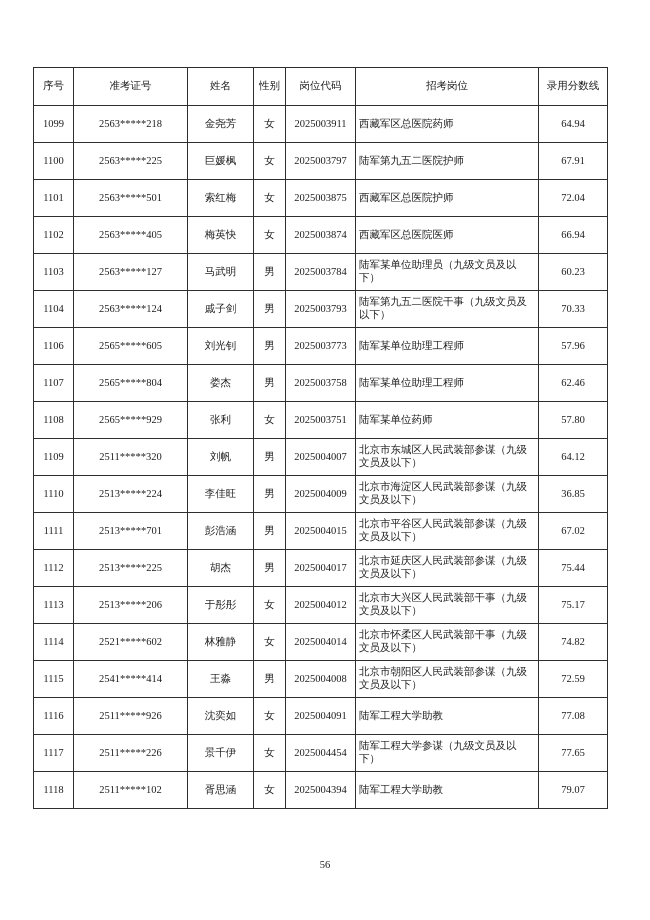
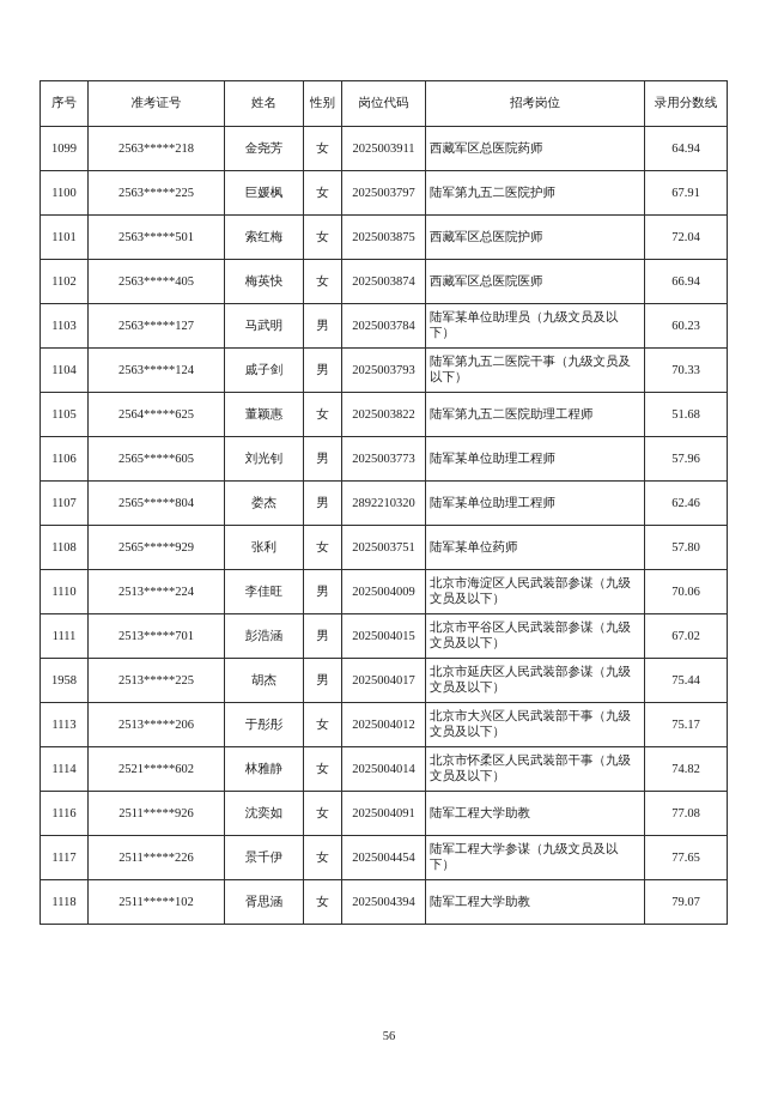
  序号	准考证号	姓名	性别	岗位代码	招考岗位	录用分数线
  1099	2563*****218	金尧芳	女	2025003911	西藏军区总医院药师	64.94
  1100	2563*****225	巨媛枫	女	2025003797	陆军第九五二医院护师	67.91
  1101	2563*****501	索红梅	女	2025003875	西藏军区总医院护师	72.04
  1102	2563*****405	梅英快	女	2025003874	西藏军区总医院医师	66.94
  1103	2563*****127	马武明	男	2025003784	陆军某单位助理员（九级文员及以下）	60.23
  1104	2563*****124	戚子剑	男	2025003793	陆军第九五二医院干事（九级文员及以下）	70.33
+ 1105	2564*****625	董颖惠	女	2025003822	陆军第九五二医院助理工程师	51.68
  1106	2565*****605	刘光钊	男	2025003773	陆军某单位助理工程师	57.96
- 1107	2565*****804	娄杰	男	2025003758	陆军某单位助理工程师	62.46
+ 1107	2565*****804	娄杰	男	2892210320	陆军某单位助理工程师	62.46
  1108	2565*****929	张利	女	2025003751	陆军某单位药师	57.80
- 1109	2511*****320	刘帆	男	2025004007	北京市东城区人民武装部参谋（九级文员及以下）	64.12
- 1110	2513*****224	李佳旺	男	2025004009	北京市海淀区人民武装部参谋（九级文员及以下）	36.85
+ 1110	2513*****224	李佳旺	男	2025004009	北京市海淀区人民武装部参谋（九级文员及以下）	70.06
  1111	2513*****701	彭浩涵	男	2025004015	北京市平谷区人民武装部参谋（九级文员及以下）	67.02
- 1112	2513*****225	胡杰	男	2025004017	北京市延庆区人民武装部参谋（九级文员及以下）	75.44
+ 1958	2513*****225	胡杰	男	2025004017	北京市延庆区人民武装部参谋（九级文员及以下）	75.44
  1113	2513*****206	于彤彤	女	2025004012	北京市大兴区人民武装部干事（九级文员及以下）	75.17
  1114	2521*****602	林雅静	女	2025004014	北京市怀柔区人民武装部干事（九级文员及以下）	74.82
- 1115	2541*****414	王淼	男	2025004008	北京市朝阳区人民武装部参谋（九级文员及以下）	72.59
  1116	2511*****926	沈奕如	女	2025004091	陆军工程大学助教	77.08
  1117	2511*****226	景千伊	女	2025004454	陆军工程大学参谋（九级文员及以下）	77.65
  1118	2511*****102	胥思涵	女	2025004394	陆军工程大学助教	79.07
  56
